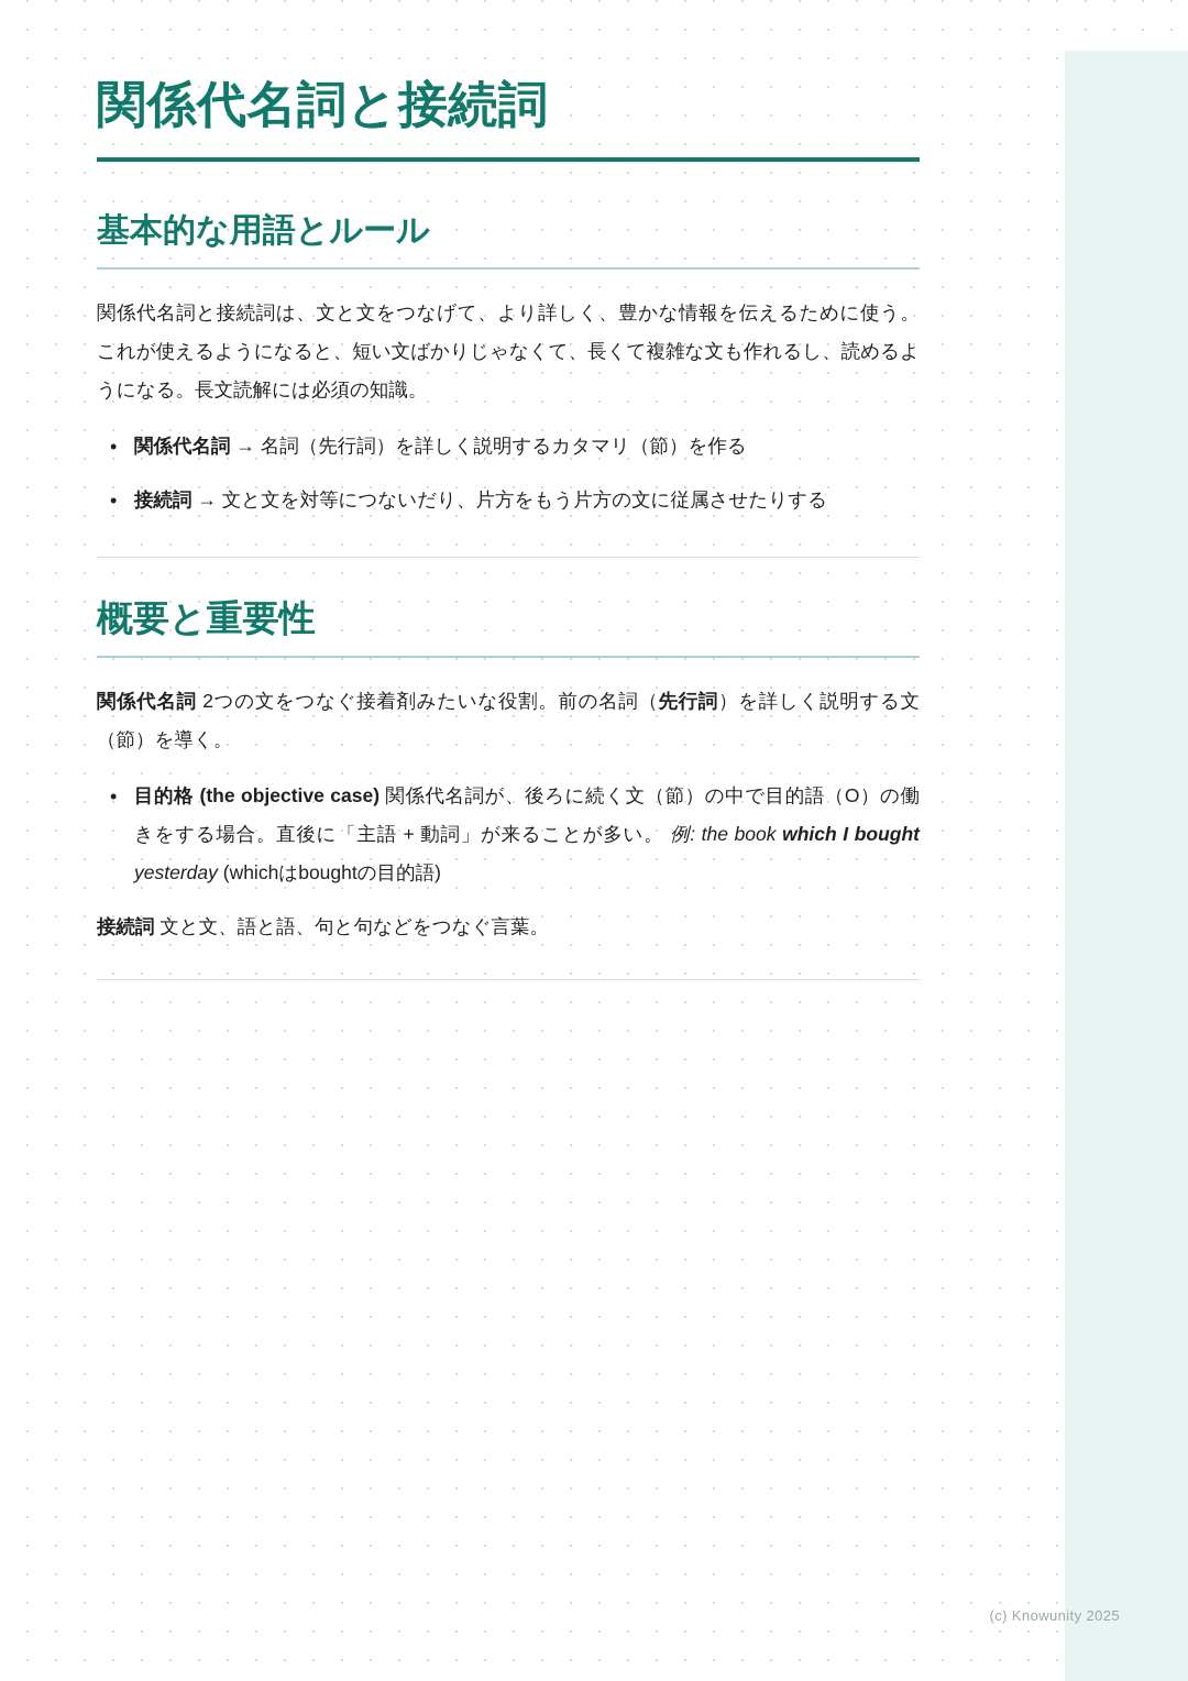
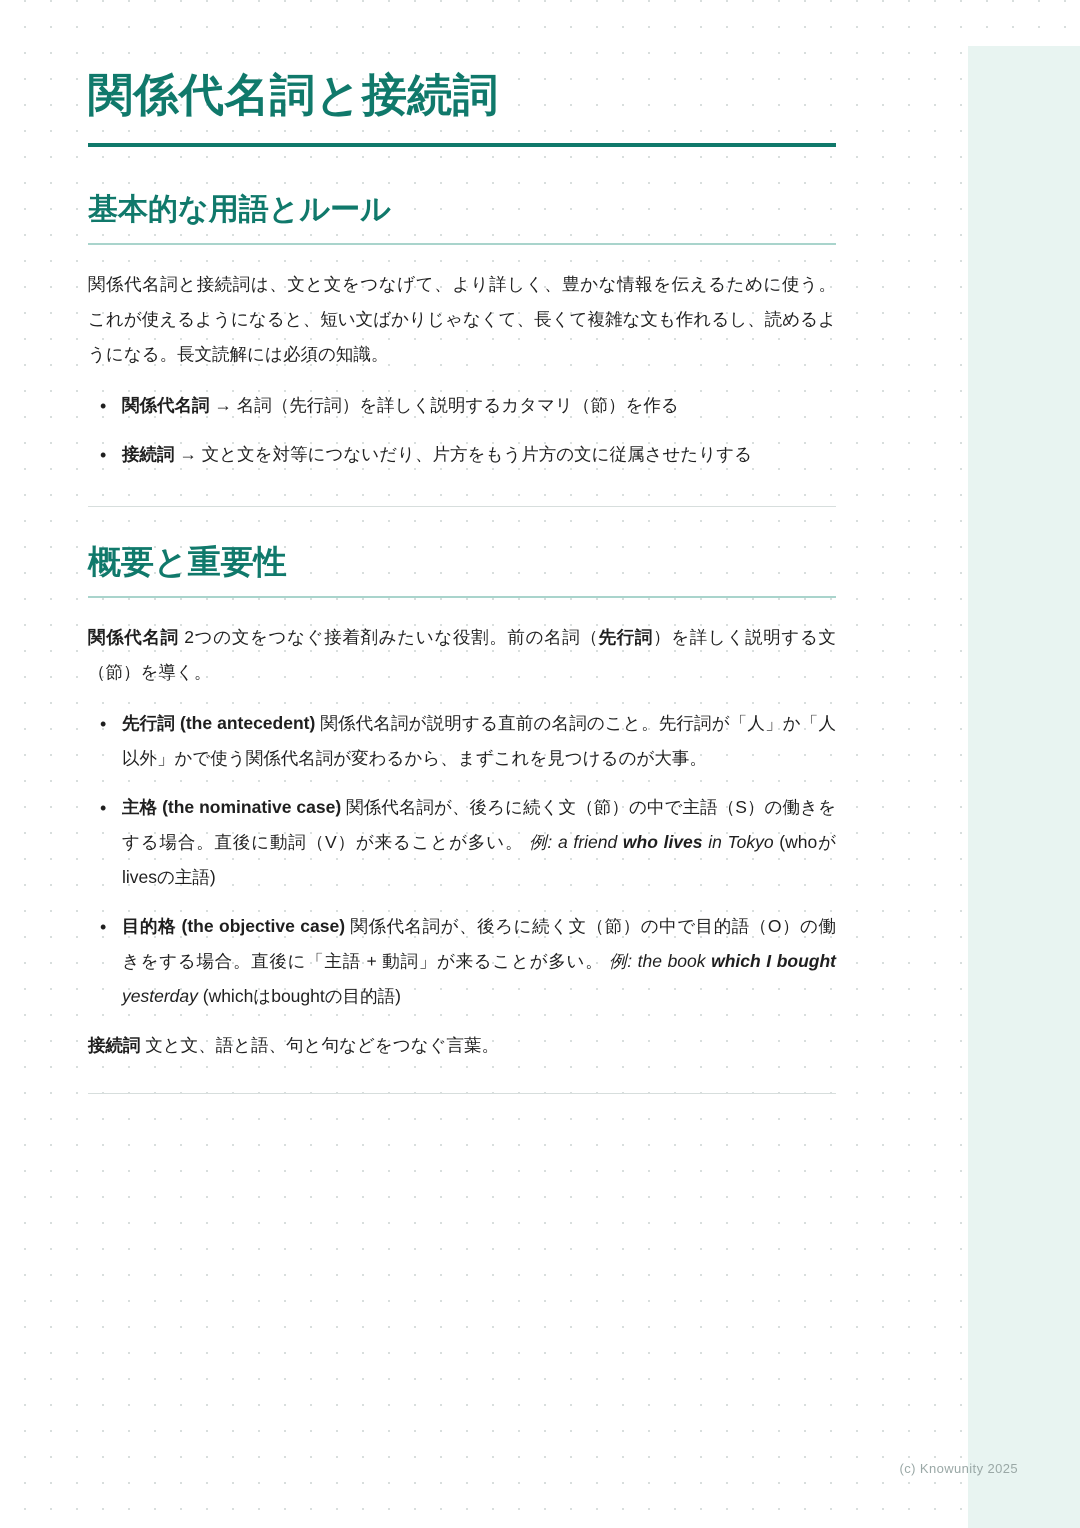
  関係代名詞と接続詞
  基本的な用語とルール
  関係代名詞と接続詞は、文と文をつなげて、より詳しく、豊かな情報を伝えるために使う。 これが使えるようになると、短い文ばかりじゃなくて、長くて複雑な文も作れるし、読めるようになる。長文読解には必須の知識。
  関係代名詞 → 名詞（先行詞）を詳しく説明するカタマリ（節）を作る
  接続詞 → 文と文を対等につないだり、片方をもう片方の文に従属させたりする
  概要と重要性
  関係代名詞 2つの文をつなぐ接着剤みたいな役割。前の名詞（先行詞）を詳しく説明する文（節）を導く。
+ 先行詞 (the antecedent) 関係代名詞が説明する直前の名詞のこと。先行詞が「人」か「人以外」かで使う関係代名詞が変わるから、まずこれを見つけるのが大事。
+ 主格 (the nominative case) 関係代名詞が、後ろに続く文（節）の中で主語（S）の働きをする場合。直後に動詞（V）が来ることが多い。 例: a friend who lives in Tokyo (whoがlivesの主語)
  目的格 (the objective case) 関係代名詞が、後ろに続く文（節）の中で目的語（O）の働きをする場合。直後に「主語 + 動詞」が来ることが多い。 例: the book which I bought yesterday (whichはboughtの目的語)
  接続詞 文と文、語と語、句と句などをつなぐ言葉。
  (c) Knowunity 2025
